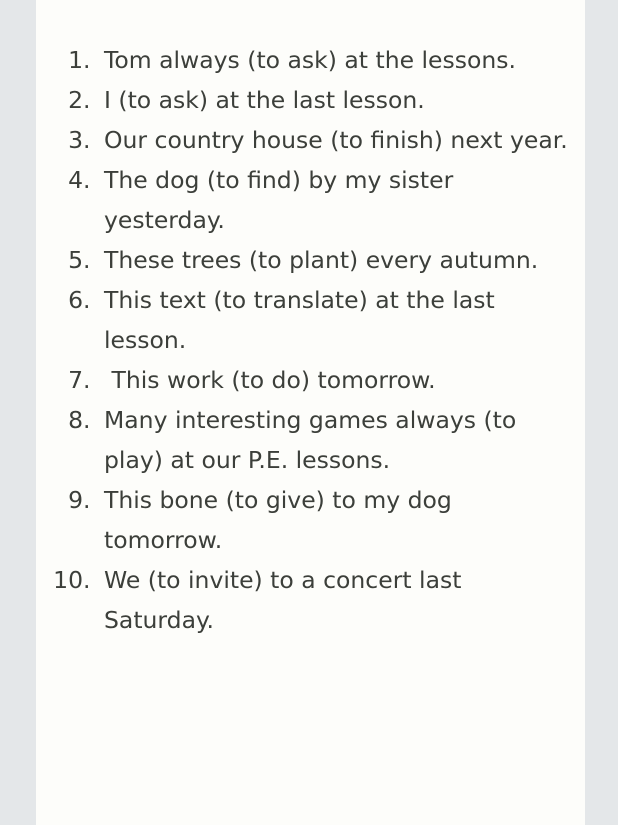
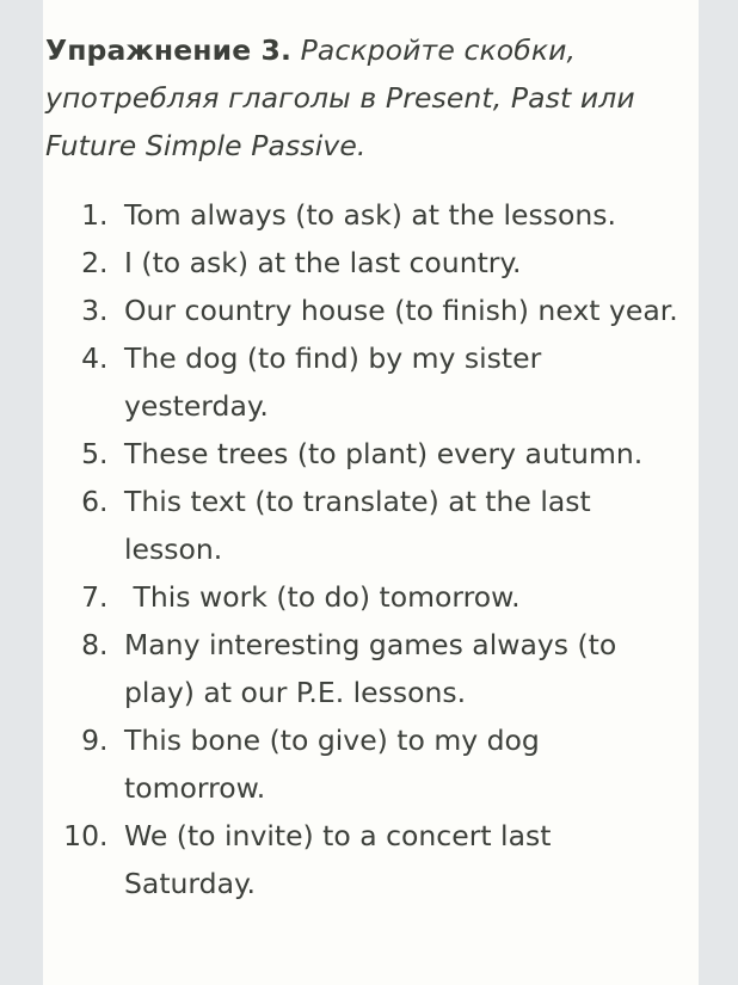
+ Упражнение 3. Раскройте скобки, употребляя глаголы в Present, Past или Future Simple Passive.
  Tom always (to ask) at the lessons.
- I (to ask) at the last lesson.
+ I (to ask) at the last country.
  Our country house (to finish) next year.
  The dog (to find) by my sister yesterday.
  These trees (to plant) every autumn.
  This text (to translate) at the last lesson.
  This work (to do) tomorrow.
  Many interesting games always (to play) at our P.E. lessons.
  This bone (to give) to my dog tomorrow.
  We (to invite) to a concert last Saturday.
